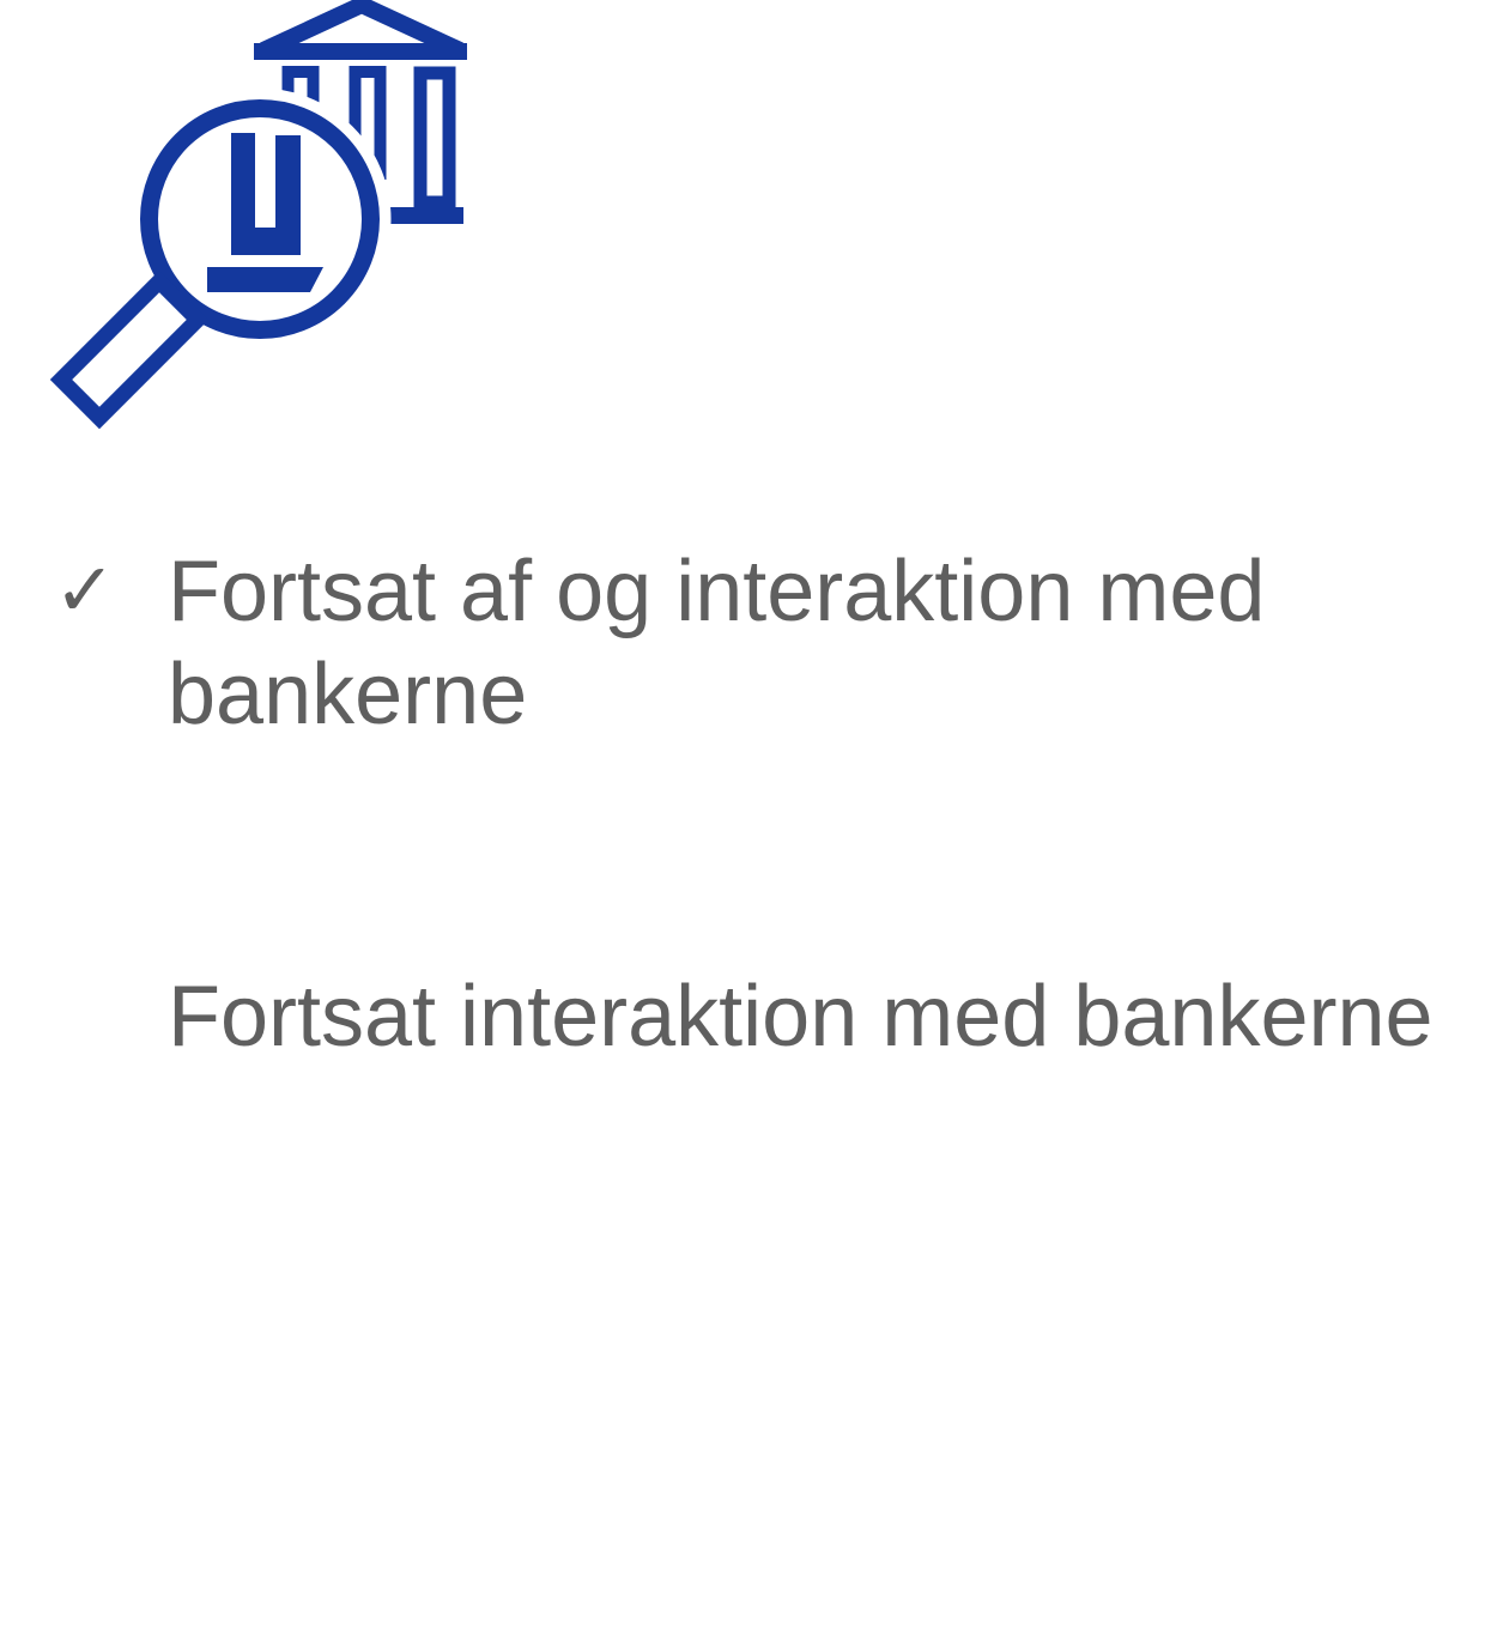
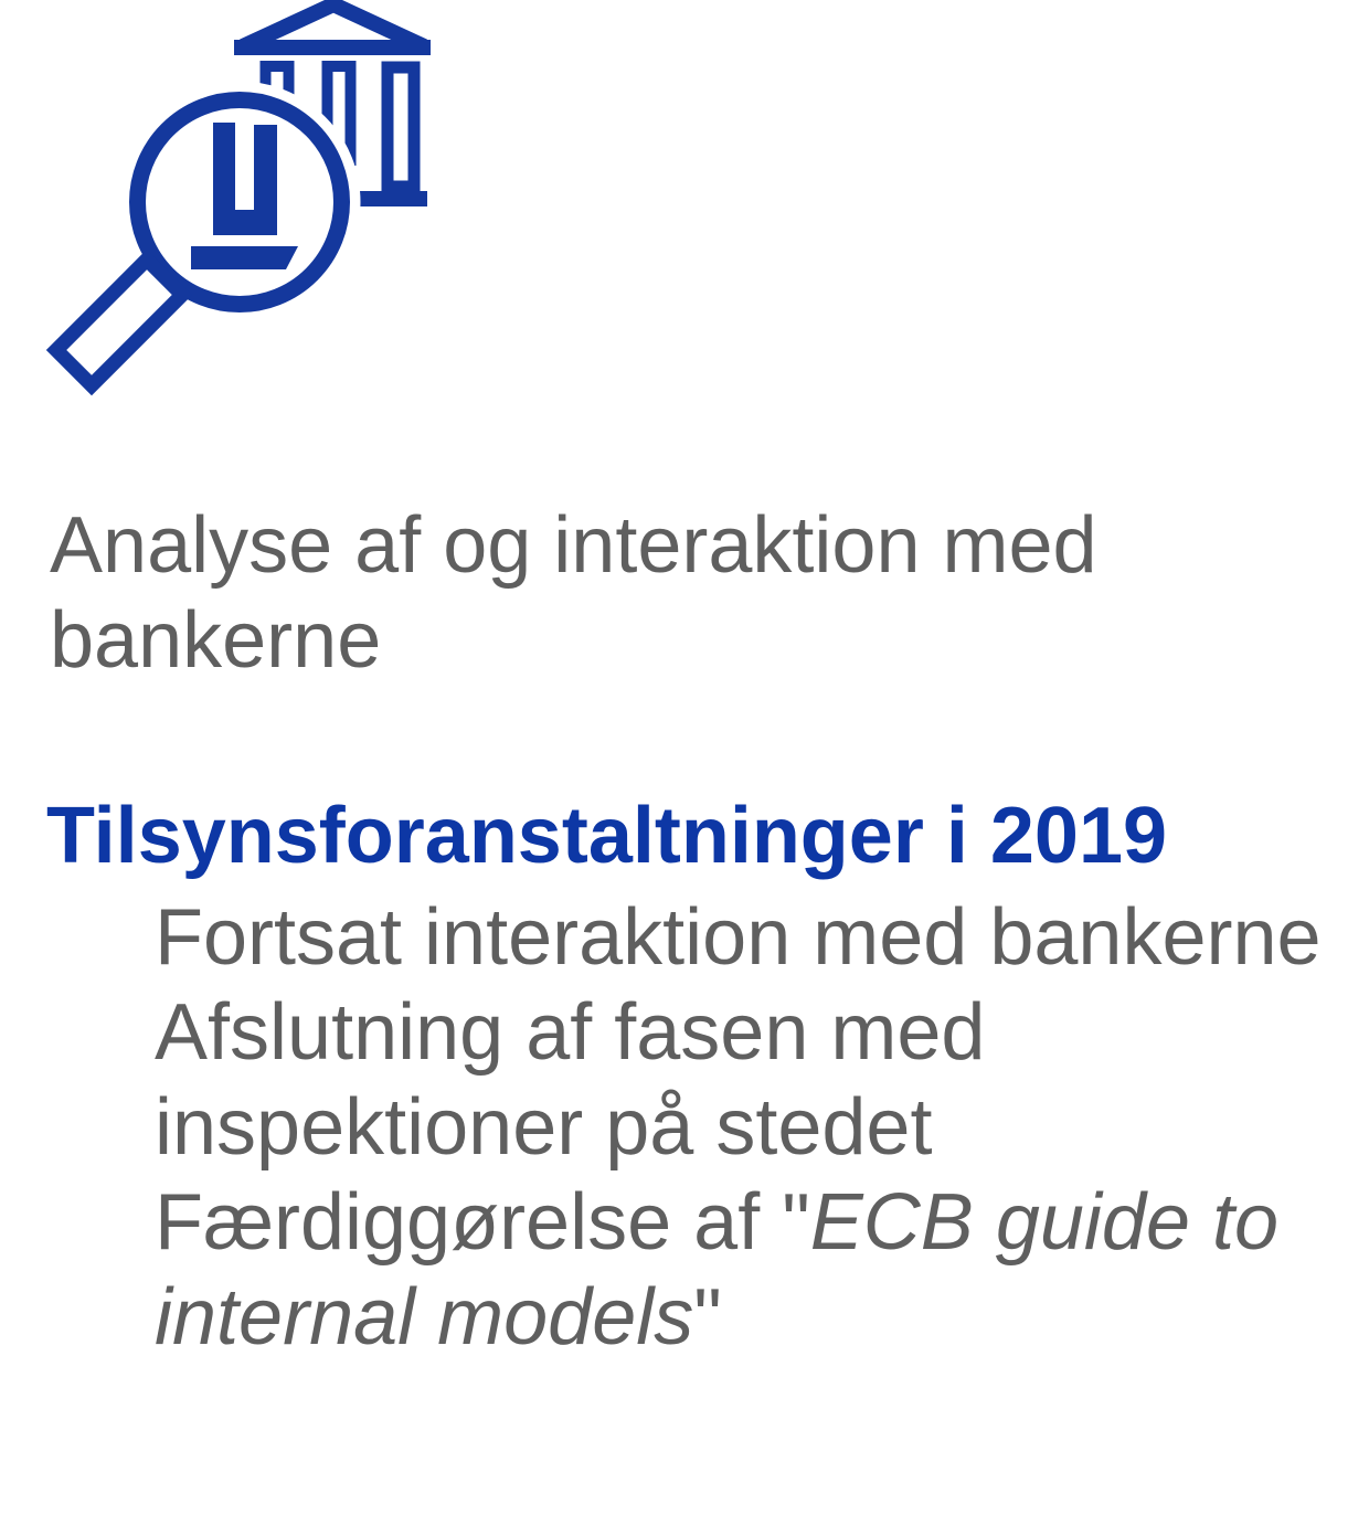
- ✓
- Fortsat af og interaktion med bankerne
+ Analyse af og interaktion med bankerne
+ Tilsynsforanstaltninger i 2019
  Fortsat interaktion med bankerne
+ Afslutning af fasen med inspektioner på stedet
+ Færdiggørelse af "ECB guide to internal models"
